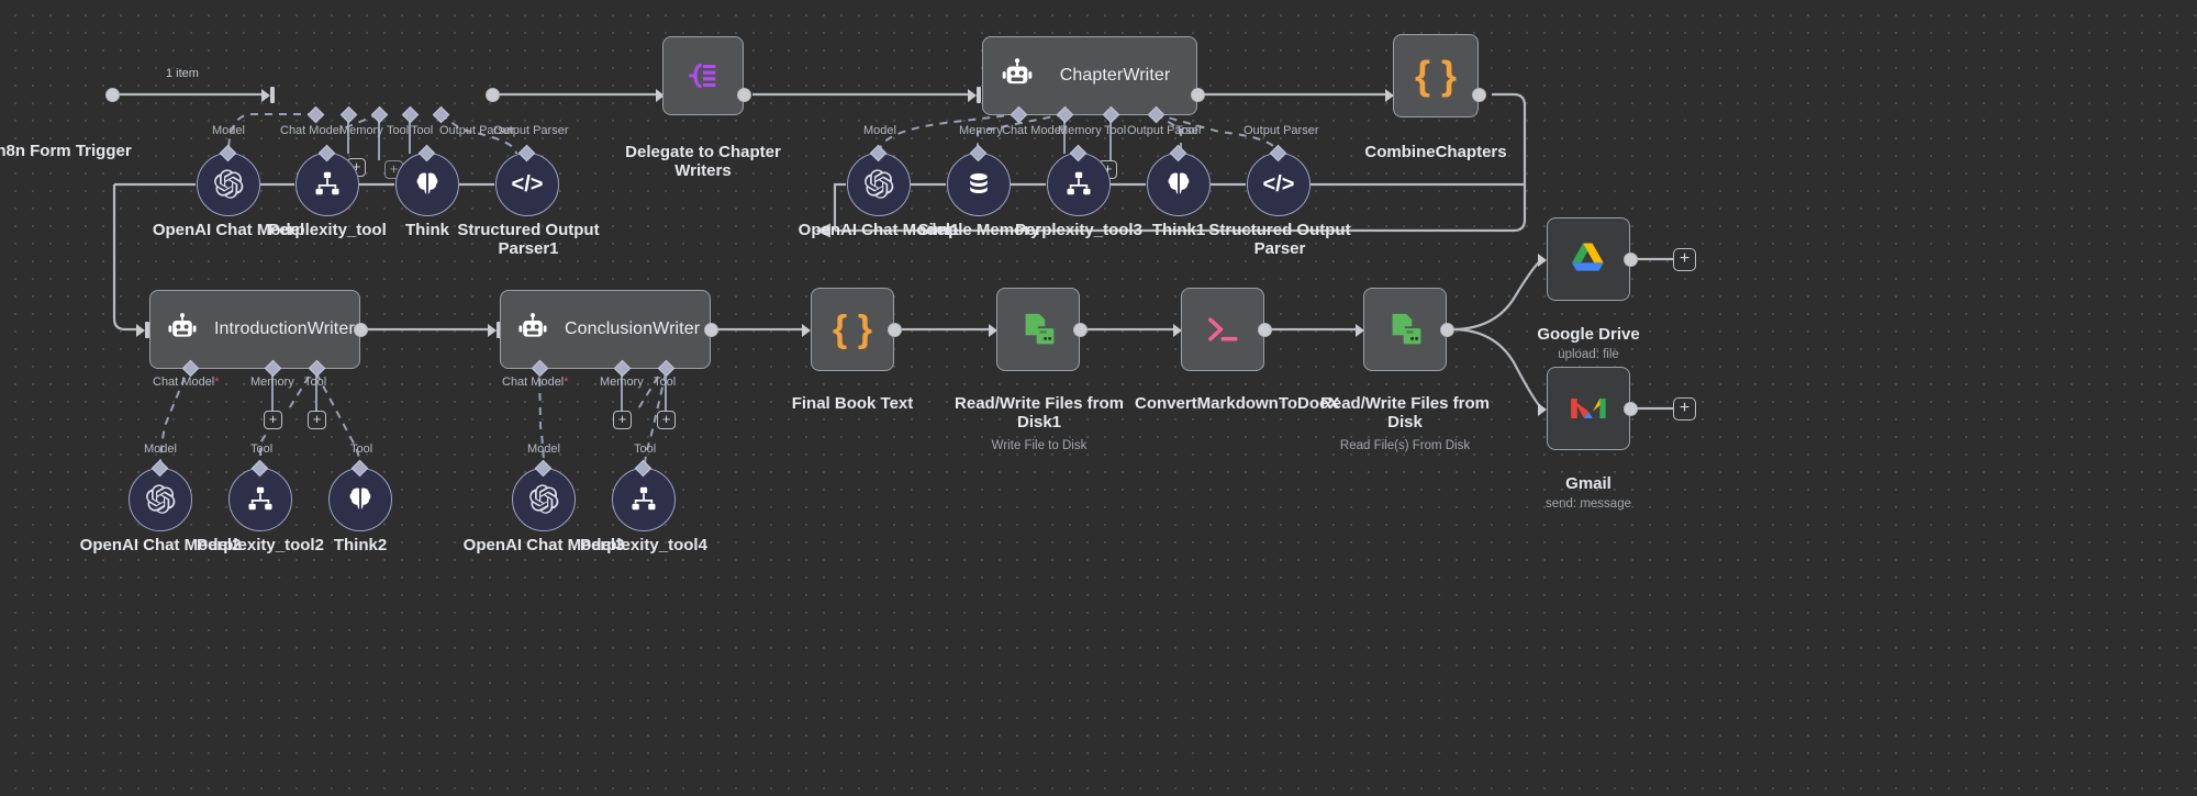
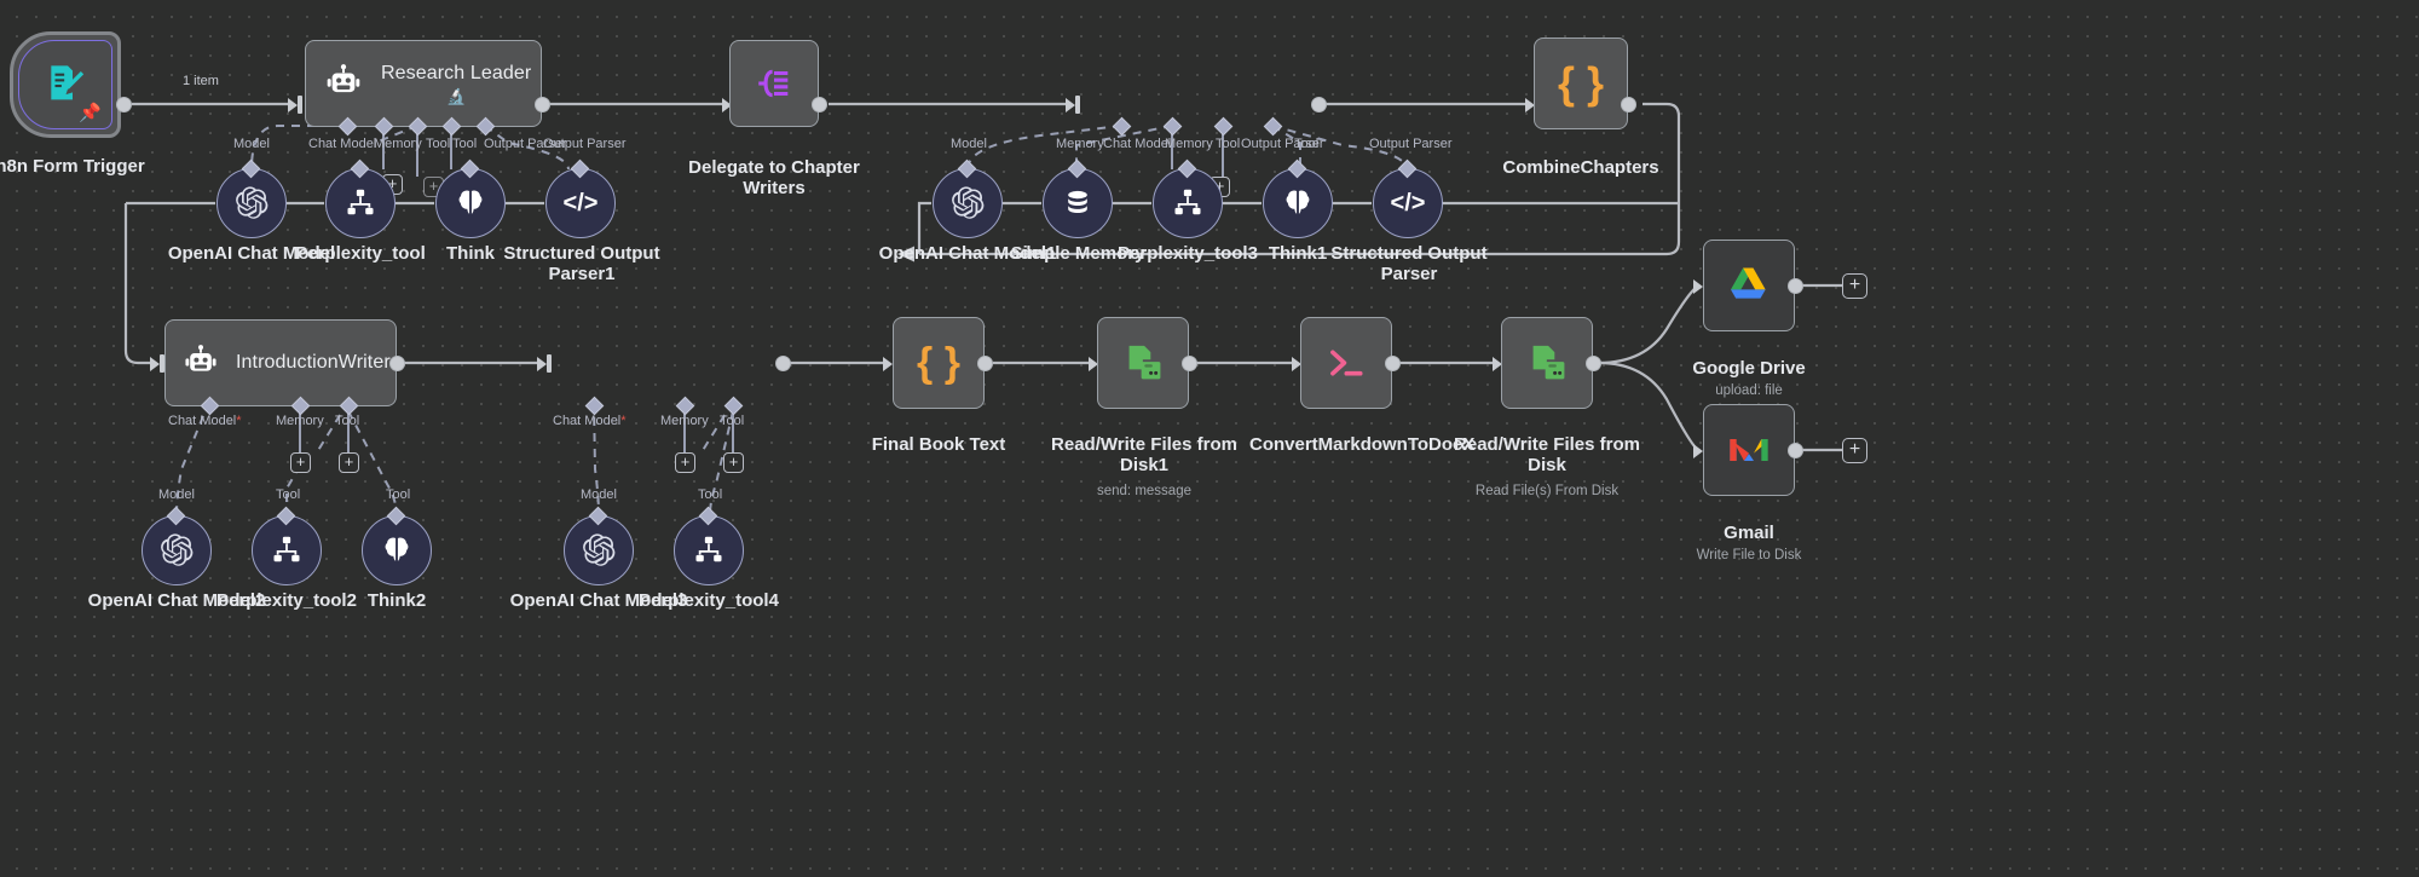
+ 📌
  n8n Form Trigger
  1 item
+ Research Leader
+ 🔬
  Model
  Chat Model
  Memory
  Tool
  Tool
  Output Parser
  Output Parser
  +
  +
  Delegate to Chapter Writers
- ChapterWriter
  Model
  Memory
  Chat Model
  Memory
  Tool
  Output Parser
  Tool
  Output Parser
  +
  { }
  CombineChapters
  OpenAI Chat Model
  Perplexity_tool
  Think
  </>
  Structured Output Parser1
  OpenAI Chat Model1
  Simple Memory
  Perplexity_tool3
  Think1
  </>
  Structured Output Parser
  IntroductionWriter
  Chat Model*
  Memory
  Tool
  +
  +
  Model
  Tool
  Tool
- ConclusionWriter
  Chat Model*
  Memory
  Tool
  +
  +
  Model
  Tool
  { }
  Final Book Text
  Read/Write Files from Disk1
- Write File to Disk
+ send: message
  ConvertMarkdownToDo
  Read/Write Files from Disk
  Read File(s) From Disk
  +
  Google Drive
  upload: file
  +
  Gmail
- send: message
+ Write File to Disk
  OpenAI Chat Model2
  Perplexity_tool2
  Think2
  OpenAI Chat Model3
  Perplexity_tool4
